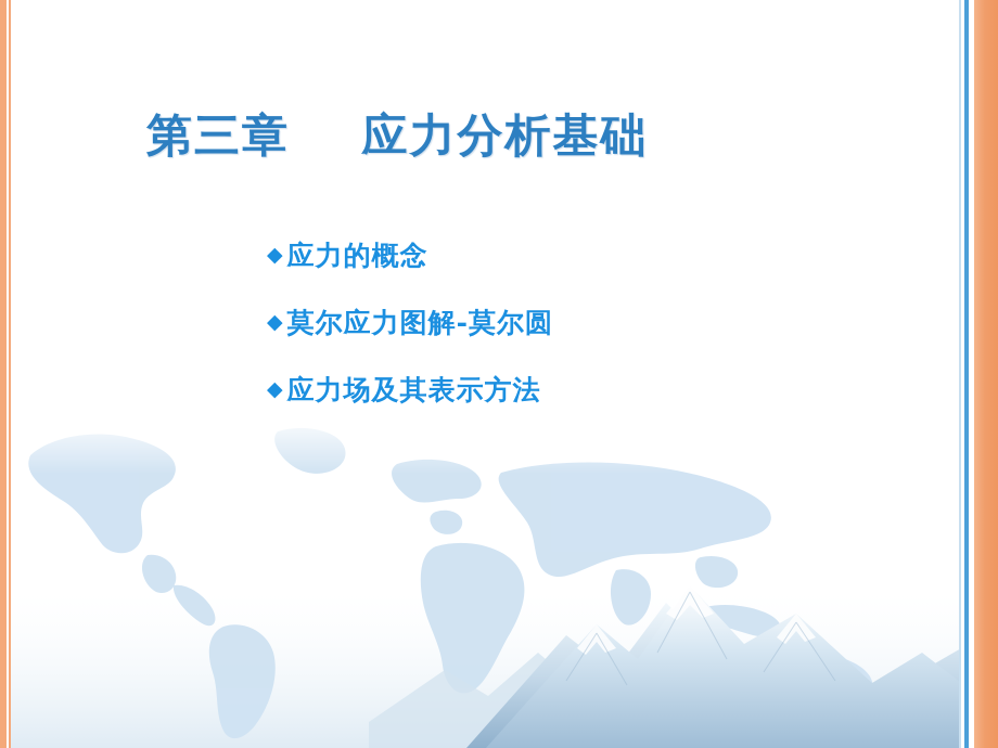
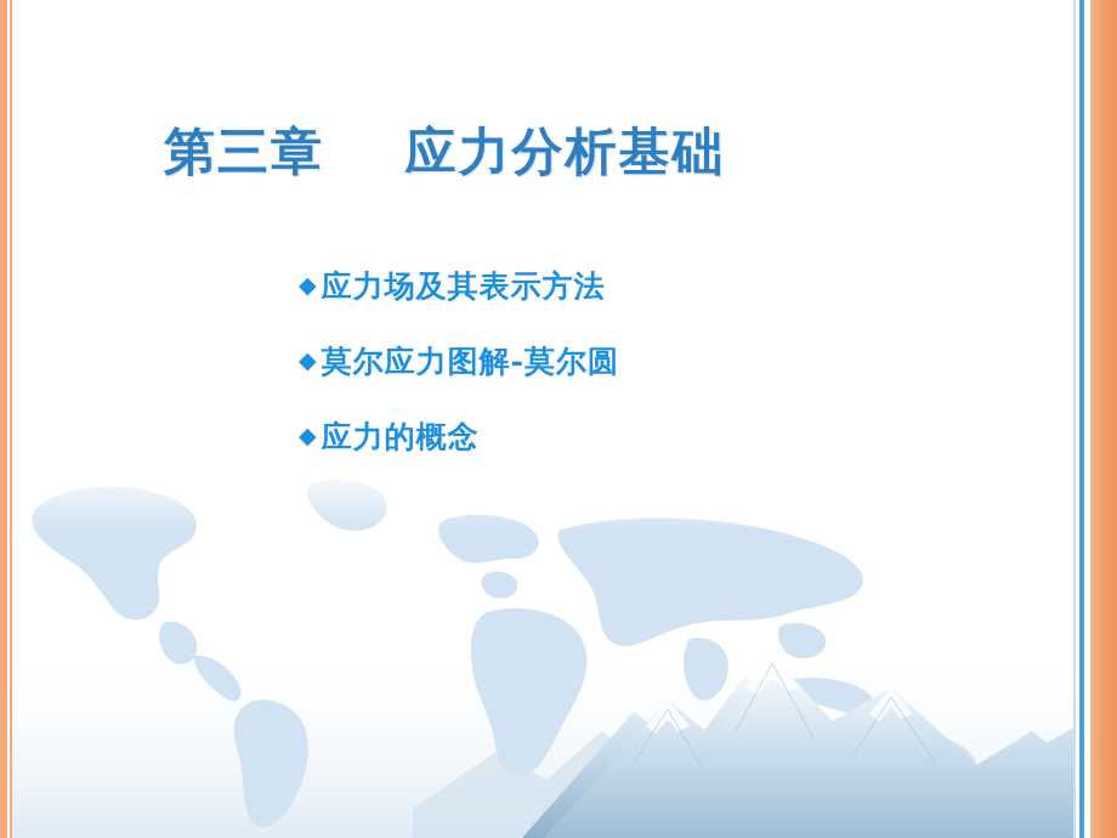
  第三章 应力分析基础
  ◆
- 应力的概念
+ 应力场及其表示方法
  ◆
  莫尔应力图解-莫尔圆
  ◆
- 应力场及其表示方法
+ 应力的概念
